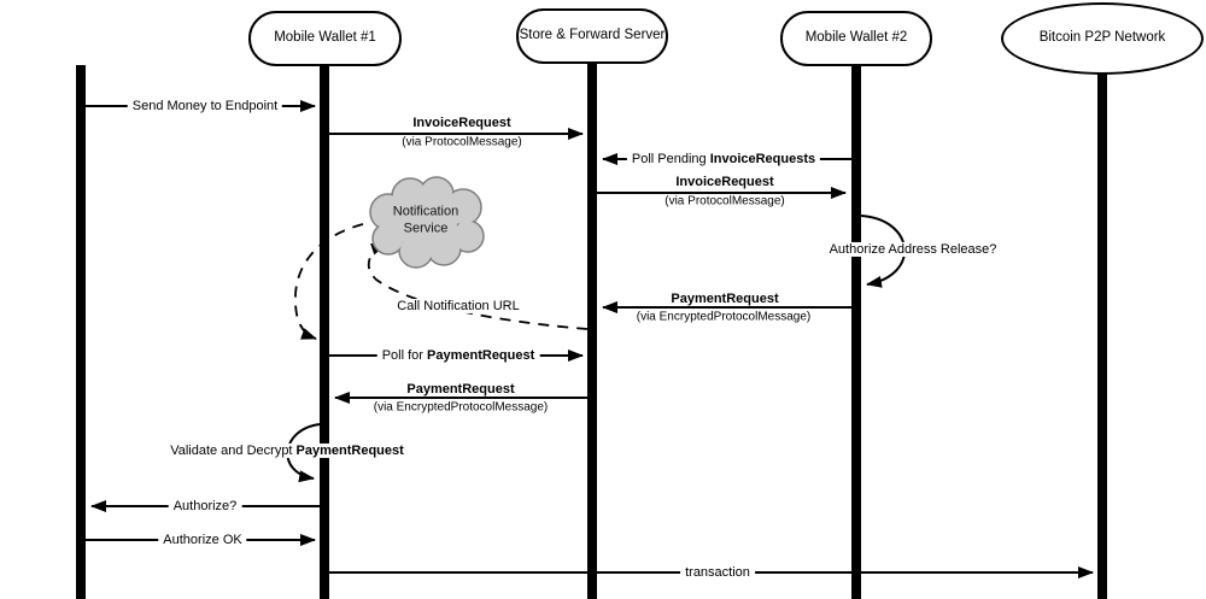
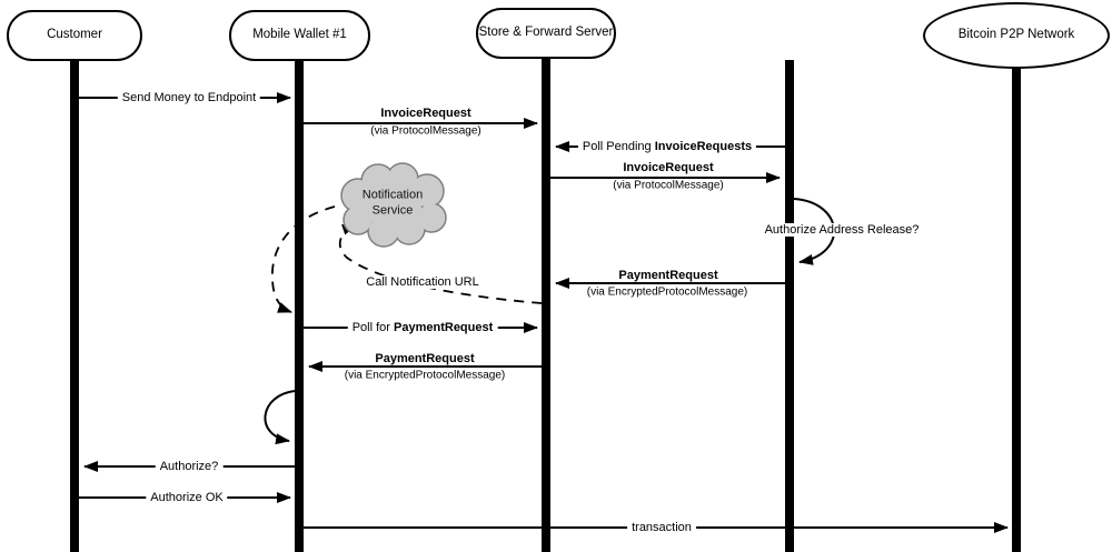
+ Customer
  Mobile Wallet #1
  Store & Forward Server
- Mobile Wallet #2
  Bitcoin P2P Network
  Notification Service
  Send Money to Endpoint
  InvoiceRequest
  (via ProtocolMessage)
  Poll Pending InvoiceRequests
  InvoiceRequest
  (via ProtocolMessage)
  Authorize Address Release?
  PaymentRequest
  (via EncryptedProtocolMessage)
  Call Notification URL
  Poll for PaymentRequest
  PaymentRequest
  (via EncryptedProtocolMessage)
- Validate and Decrypt PaymentRequest
  Authorize?
  Authorize OK
  transaction
